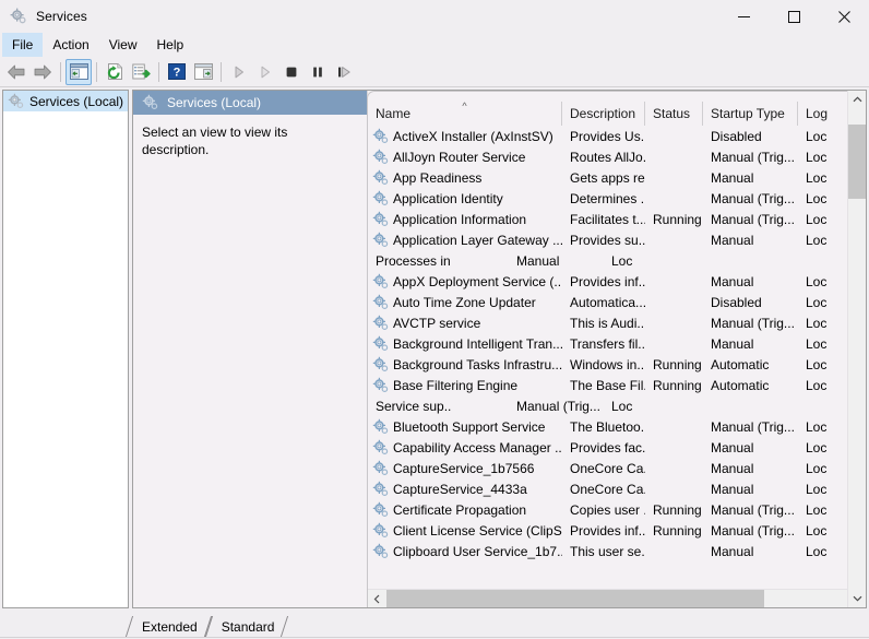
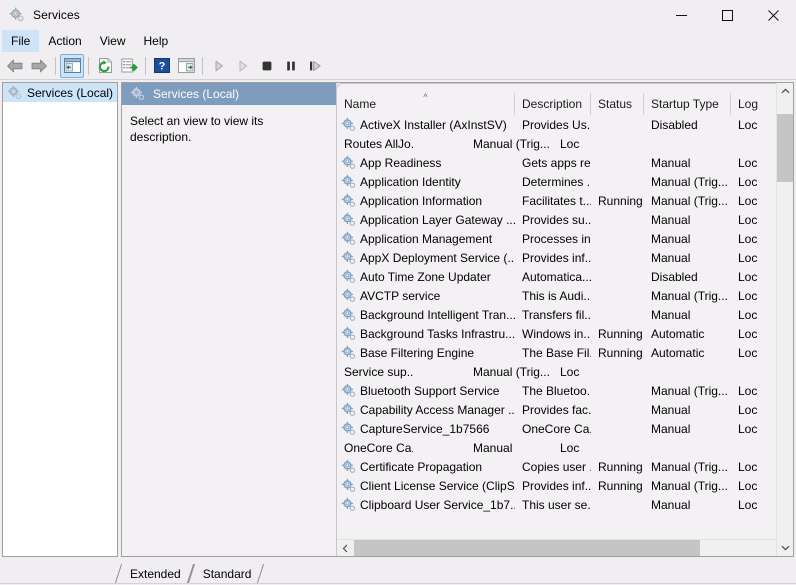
  Services
  File
  Action
  View
  Help
  ?
  Services (Local)
  Services (Local)
  Select an view to view its description.
  ^
  Name
  Description
  Status
  Startup Type
  Log
  ActiveX Installer (AxInstSV)
  Provides Us.
  Disabled
  Loc
- AllJoyn Router Service
  Routes AllJo.
  Manual (Trig...
  Loc
  App Readiness
  Gets apps re
  Manual
  Loc
  Application Identity
  Determines .
  Manual (Trig...
  Loc
  Application Information
  Facilitates t..
  Running
  Manual (Trig...
  Loc
  Application Layer Gateway ...
  Provides su..
  Manual
  Loc
+ Application Management
  Processes in
  Manual
  Loc
  AppX Deployment Service (..
  Provides inf..
  Manual
  Loc
  Auto Time Zone Updater
  Automatica...
  Disabled
  Loc
  AVCTP service
  This is Audi..
  Manual (Trig...
  Loc
  Background Intelligent Tran...
  Transfers fil..
  Manual
  Loc
  Background Tasks Infrastru...
  Windows in..
  Running
  Automatic
  Loc
  Base Filtering Engine
  The Base Fil
  Running
  Automatic
  Loc
  Service sup..
  Manual (Trig...
  Loc
  Bluetooth Support Service
  The Bluetoo.
  Manual (Trig...
  Loc
  Capability Access Manager ..
  Provides fac.
  Manual
  Loc
  CaptureService_1b7566
  OneCore Ca
  Manual
  Loc
- CaptureService_4433a
  OneCore Ca
  Manual
  Loc
  Certificate Propagation
  Copies user
  Running
  Manual (Trig...
  Loc
  Client License Service (ClipS
  Provides inf..
  Running
  Manual (Trig...
  Loc
  Clipboard User Service_1b7.
  This user se.
  Manual
  Loc
  Extended
  Standard
